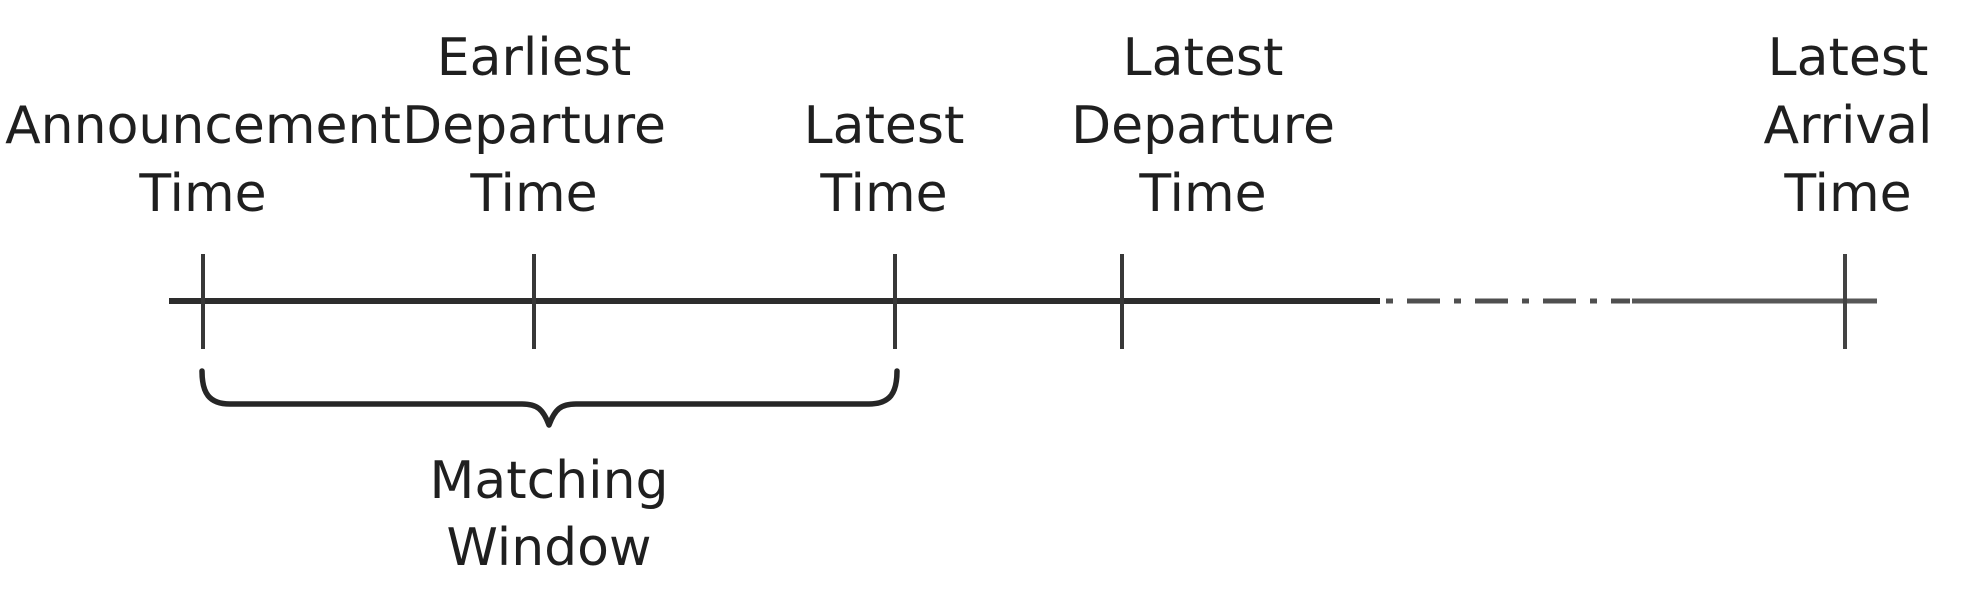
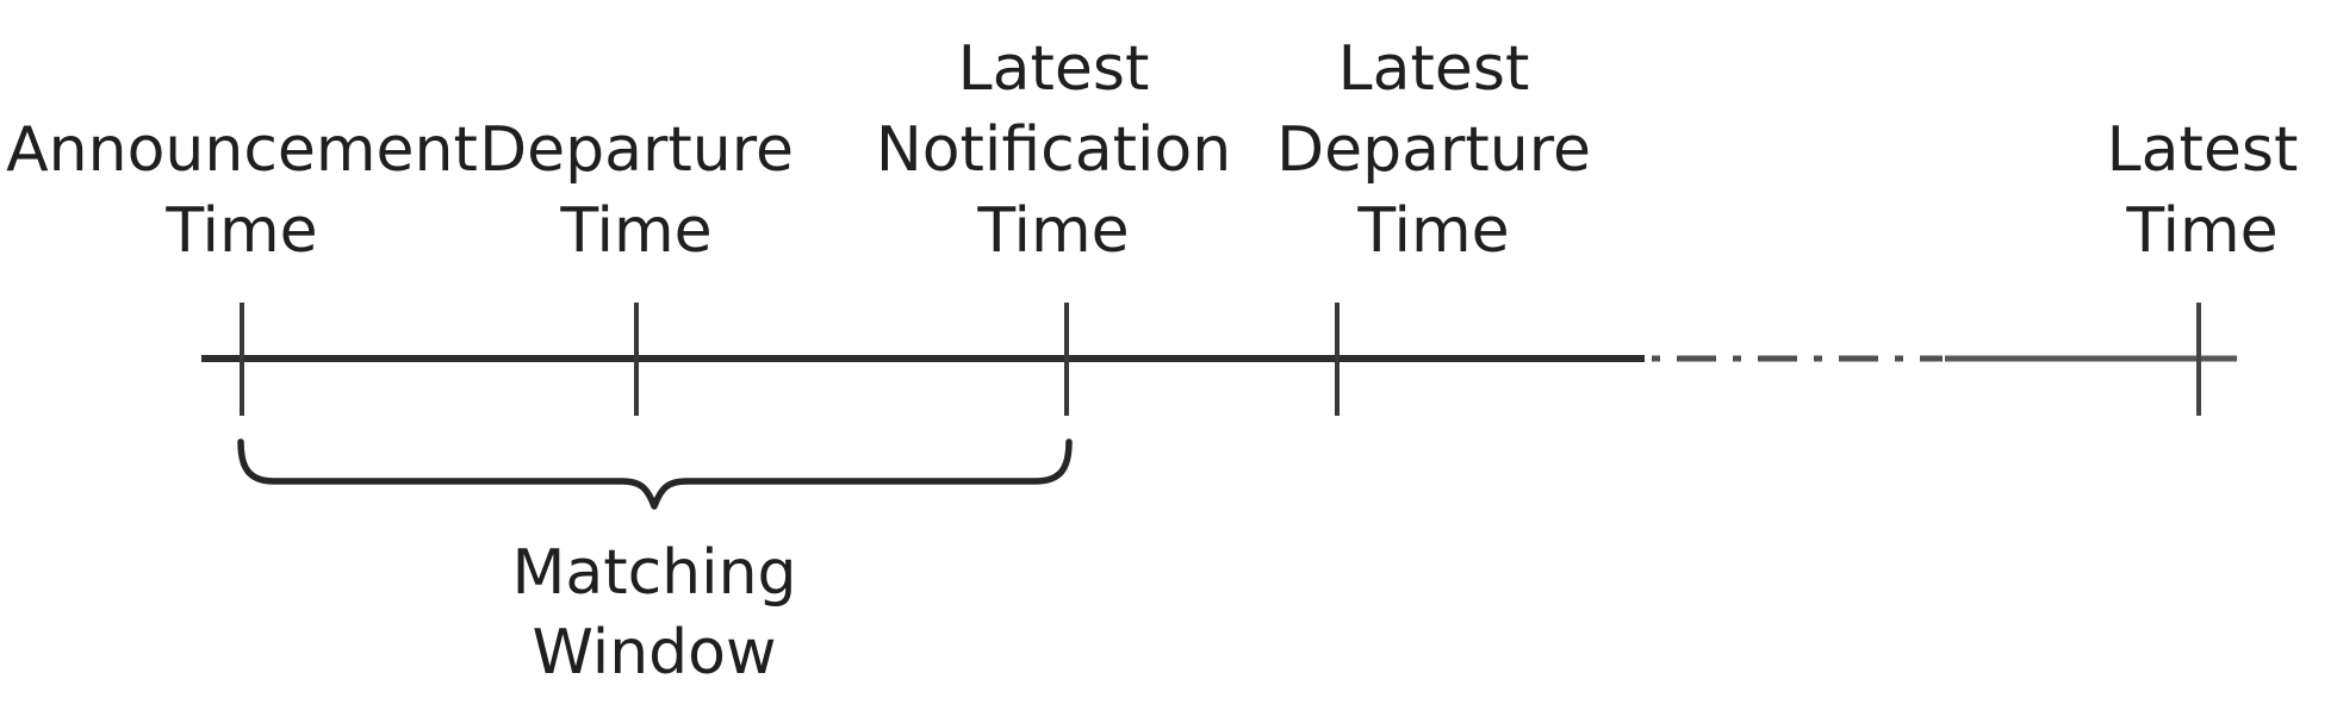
  Announcement
  Time
- Earliest
  Departure
  Time
  Latest
+ Notification
  Time
  Latest
  Departure
  Time
  Latest
- Arrival
  Time
  Matching
  Window
